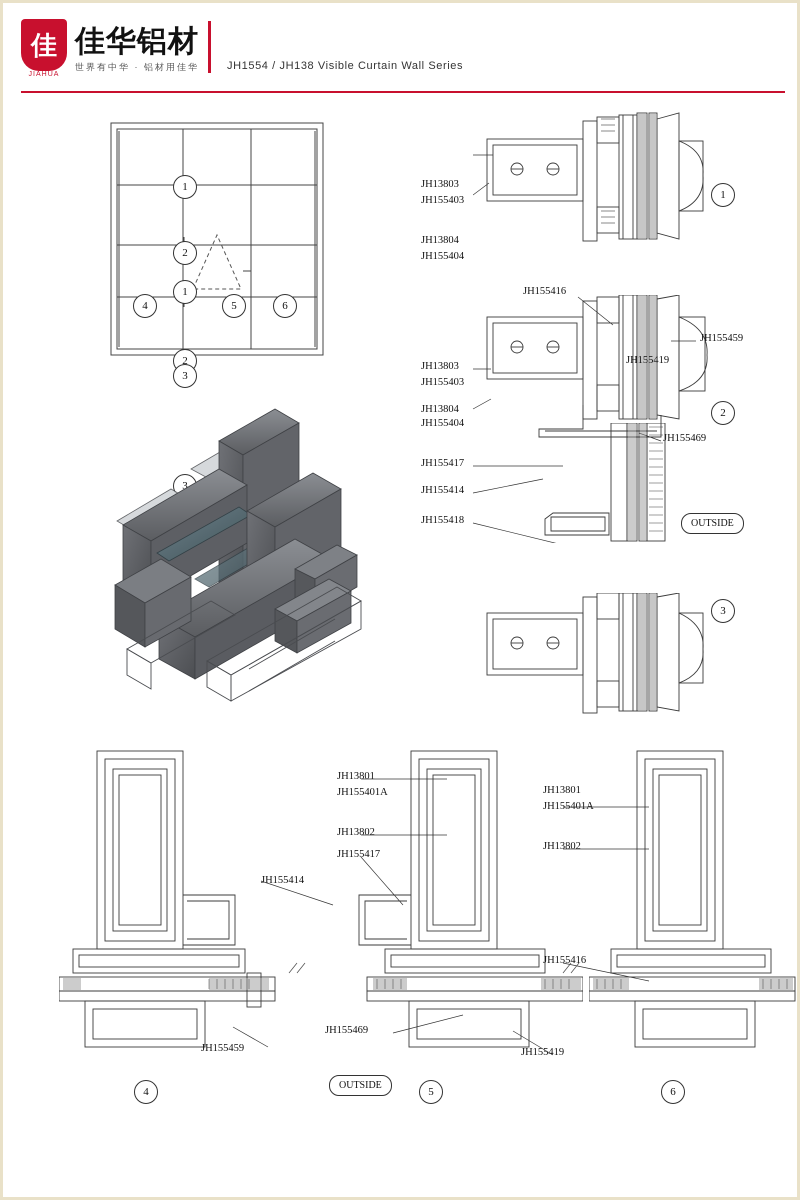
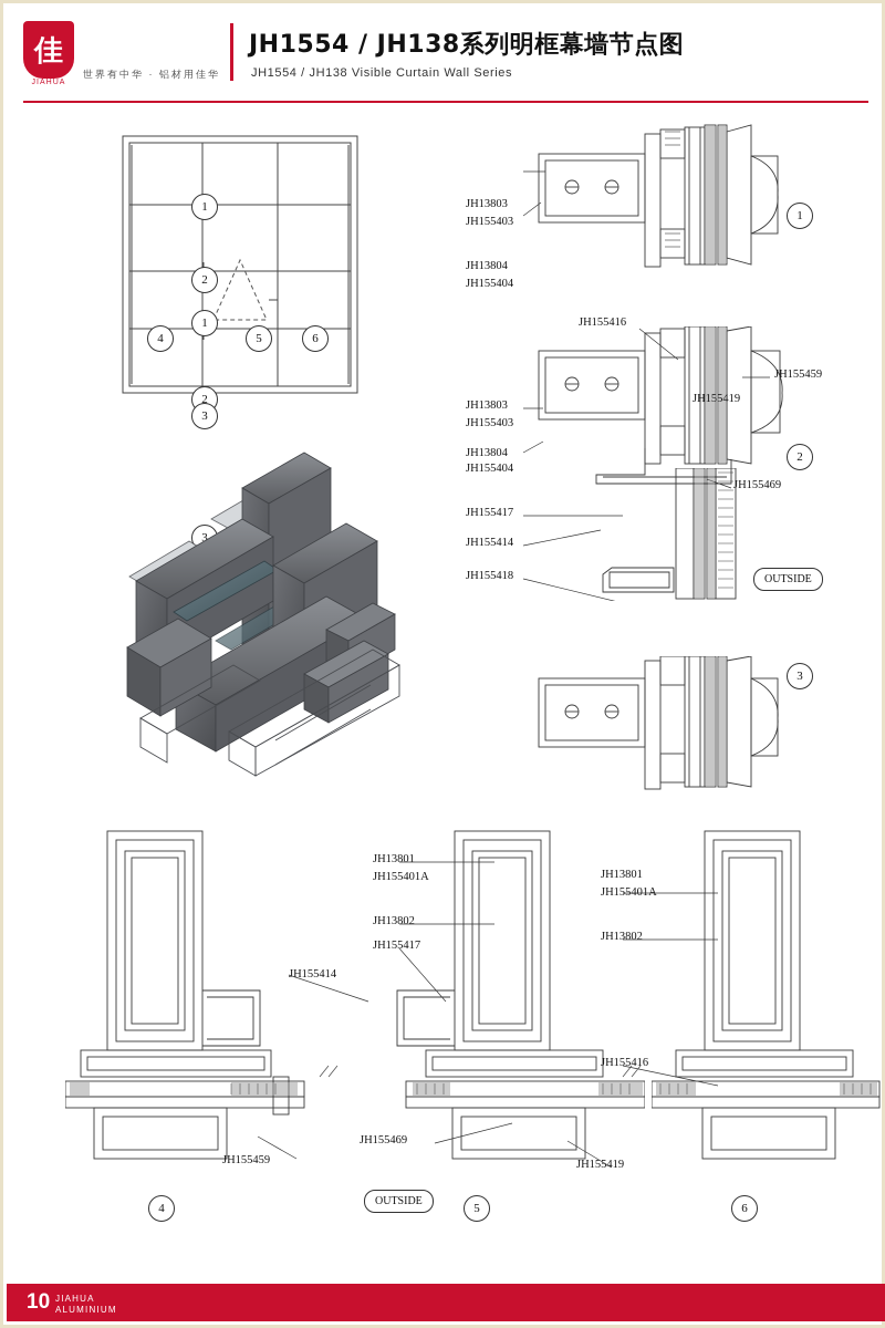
  佳
- 佳华铝材
  世界有中华 · 铝材用佳华
+ JH1554 / JH138系列明框幕墙节点图
  JH1554 / JH138 Visible Curtain Wall Series
  1
  2
  3
  1
  2
  3
  4
  5
  6
  JH13803
  JH155403
  JH13804
  JH155404
  1
  JH155416
  JH155459
  JH155419
  H155469
  JH13803
  JH155403
  JH13804
  JH155404
  JH155417
  JH155414
  JH155418
  2
  OUTSIDE
  3
  JH155414
  JH155459
  4
  JH13801
  JH155401A
  JH13802
  JH155417
  JH155469
  JH155419
  OUTSIDE
  5
  JH13801
  JH155401A
  JH13802
  JH155416
  6
+ 10
+ JIAHUA
+ ALUMINIUM
